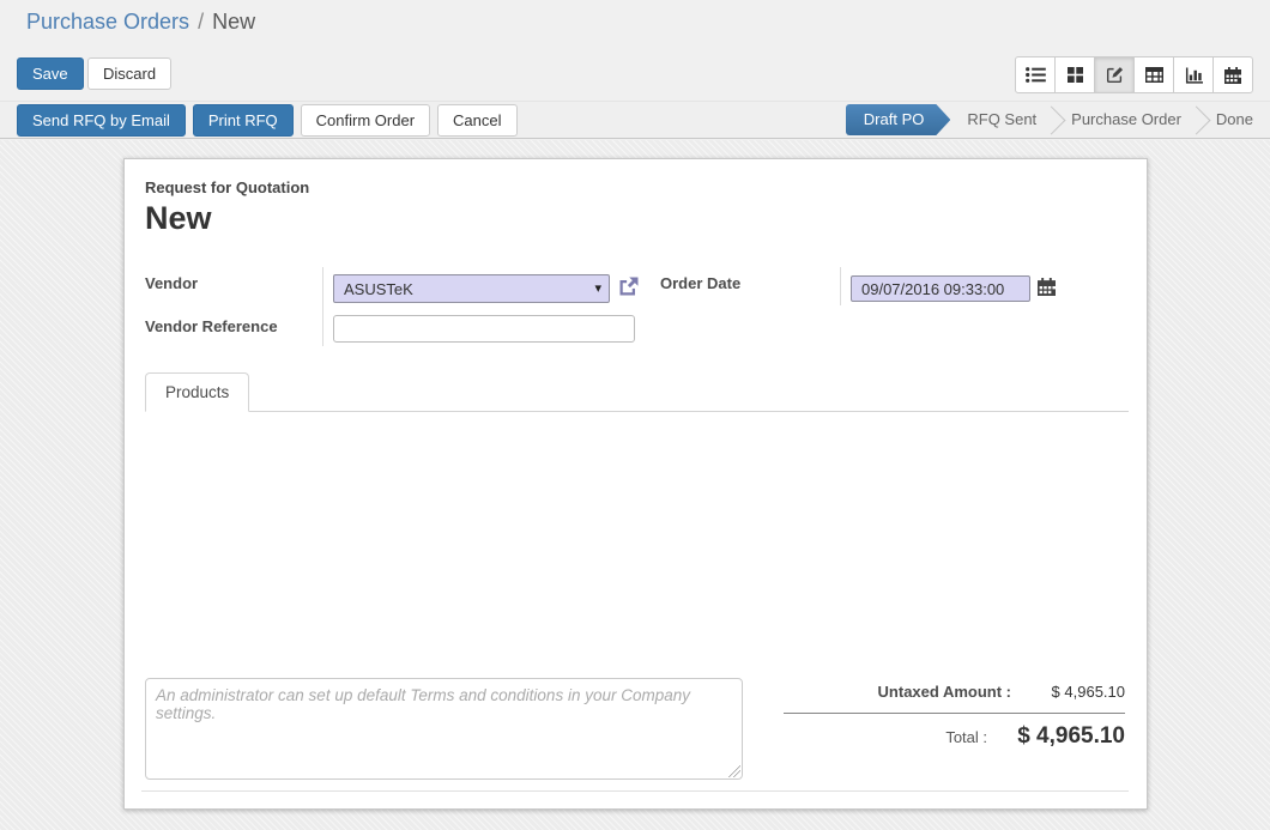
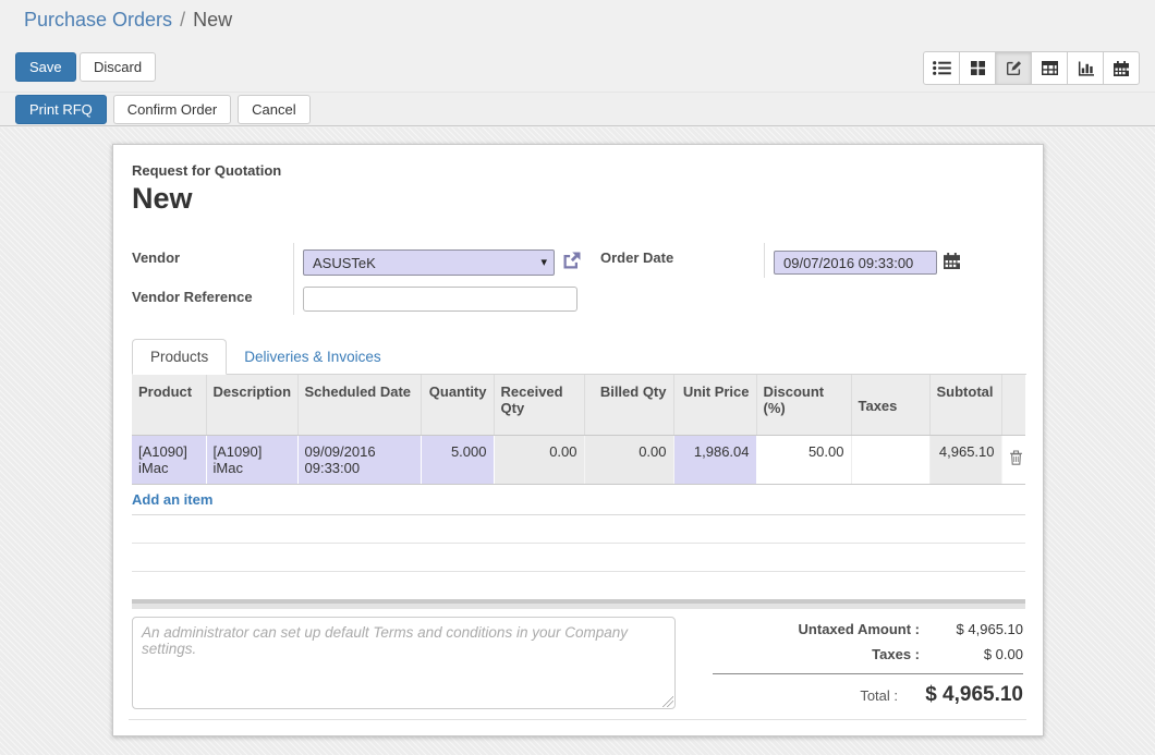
  Purchase Orders
  /
  New
  Save
  Discard
- Send RFQ by Email
  Print RFQ
  Confirm Order
  Cancel
- Draft PO
- RFQ Sent
- Purchase Order
- Done
  Request for Quotation
  New
  Vendor
  ASUSTeK
  ▾
  Order Date
  09/07/2016 09:33:00
  Vendor Reference
  Products
+ Deliveries & Invoices
+ Product	Description	Scheduled Date	Quantity	Received Qty	Billed Qty	Unit Price	Discount (%)	Taxes	Subtotal
+ [A1090] iMac	[A1090] iMac	09/09/2016 09:33:00	5.000	0.00	0.00	1,986.04	50.00		4,965.10
+ Add an item
  Untaxed Amount :
  $ 4,965.10
+ Taxes :
+ $ 0.00
  Total :
  $ 4,965.10
